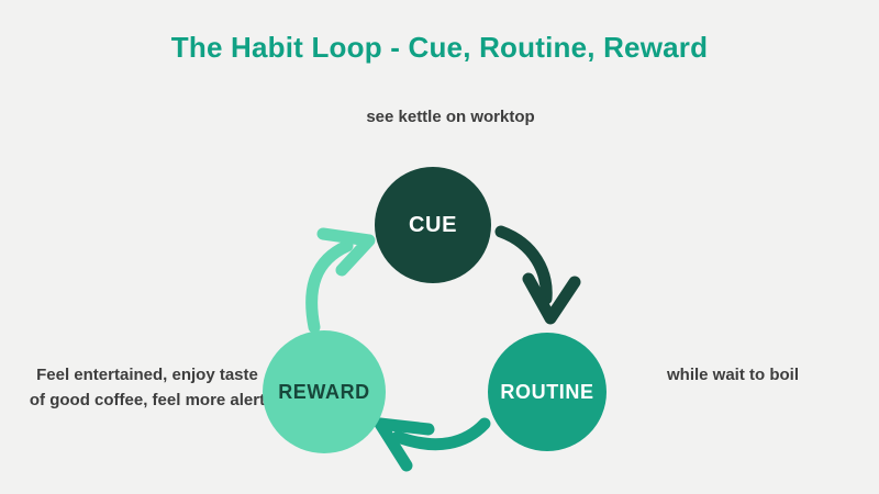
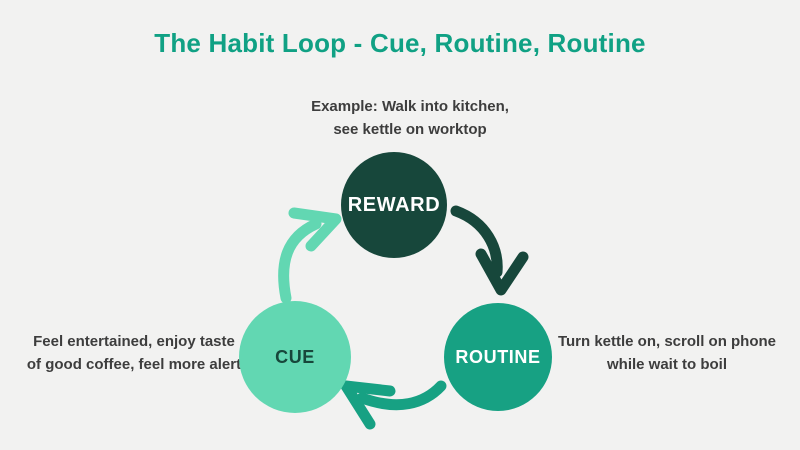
- The Habit Loop - Cue, Routine, Reward
+ The Habit Loop - Cue, Routine, Routine
+ Example: Walk into kitchen,
  see kettle on worktop
  Feel entertained, enjoy taste
  of good coffee, feel more aler
+ Turn kettle on, scroll on phone
  while wait to boil
- CUE
+ REWARD
  ROUTINE
- REWARD
+ CUE
